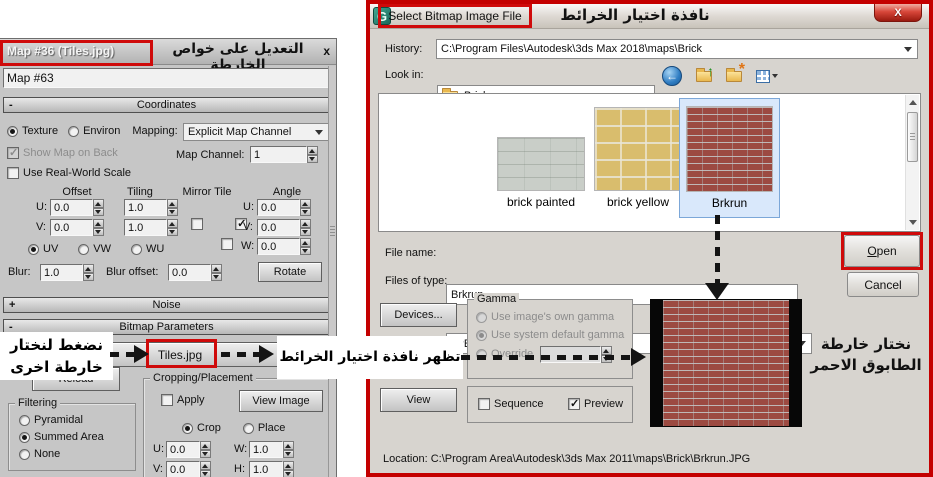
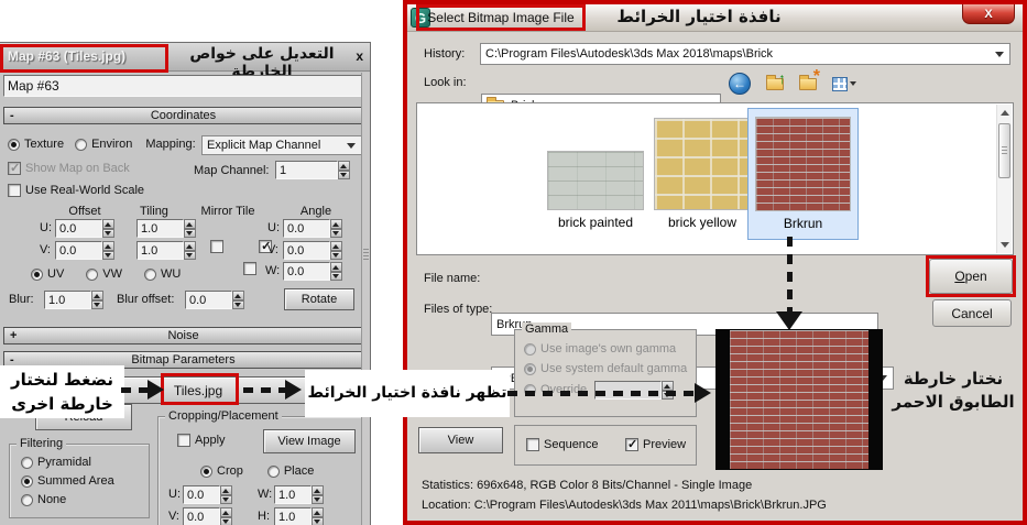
- Map #36 (Tiles.jpg)
+ Map #63 (Tiles.jpg)
  التعديل على خواص الخارطة
  x
  Map #63
  -
  Coordinates
  Texture
  Environ
  Mapping:
  Explicit Map Channel
  Show Map on Back
  Map Channel:
  1
  Use Real-World Scale
  Offset
  Tiling
  Mirror Tile
  Angle
  U:
  0.0
  1.0
  U:
  0.0
  V:
  0.0
  1.0
  V:
  0.0
  UV
  VW
  WU
  W:
  0.0
  Blur:
  1.0
  Blur offset:
  0.0
  Rotate
  +
  Noise
  -
  Bitmap Parameters
  Tiles.jpg
  Cropping/Placement
  Apply
  View Image
  Crop
  Place
  U:
  0.0
  W:
  1.0
  V:
  0.0
  H:
  1.0
  Filtering
  Pyramidal
  Summed Area
  None
  G
  Select Bitmap Image File
  نافذة اختيار الخرائط
  X
  History:
  C:\Program Files\Autodesk\3ds Max 2018\maps\Brick
  Look in:
  ←
  ↑
  *
  brick painted
  brick yellow
  Brkrun
  File name:
  Files of type:
  Open
  Cancel
- Devices...
  View
  Gamma
  Use image's own gamma
  Use system default gamma
  Override
  Sequence
  Preview
  نختار خارطة
  الطابوق الاحمر
+ Statistics: 696x648, RGB Color 8 Bits/Channel - Single Image
- Location: C:\Program Area\Autodesk\3ds Max 2011\maps\Brick\Brkrun.JPG
+ Location: C:\Program Files\Autodesk\3ds Max 2011\maps\Brick\Brkrun.JPG
  نضغط لنختار
  خارطة اخرى
  تظهر نافذة اختيار الخرائط
